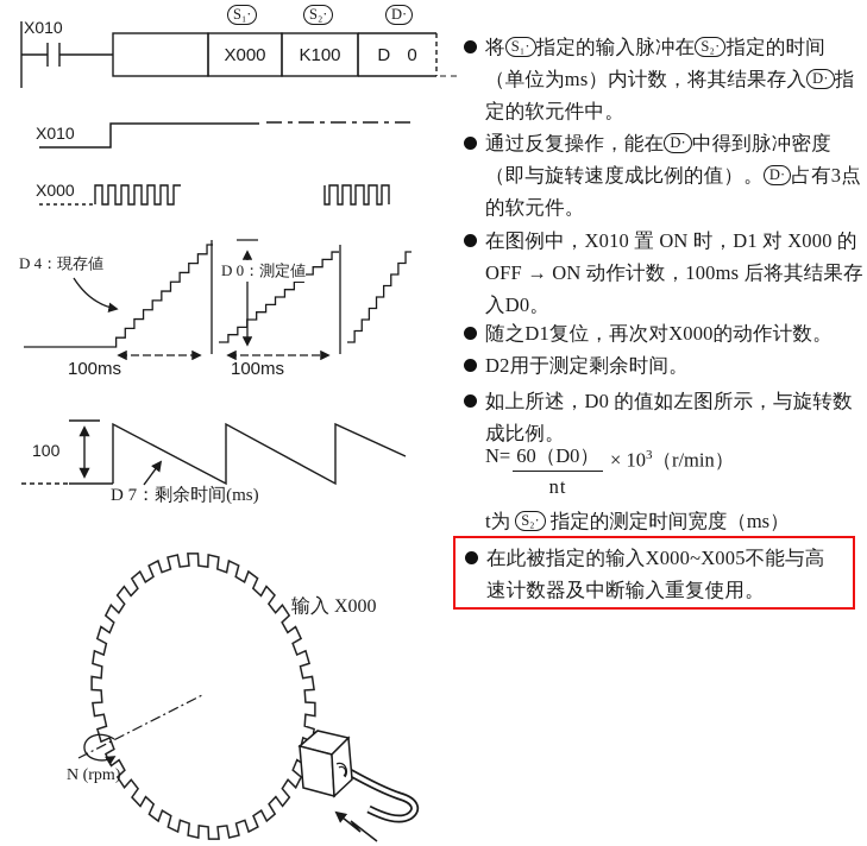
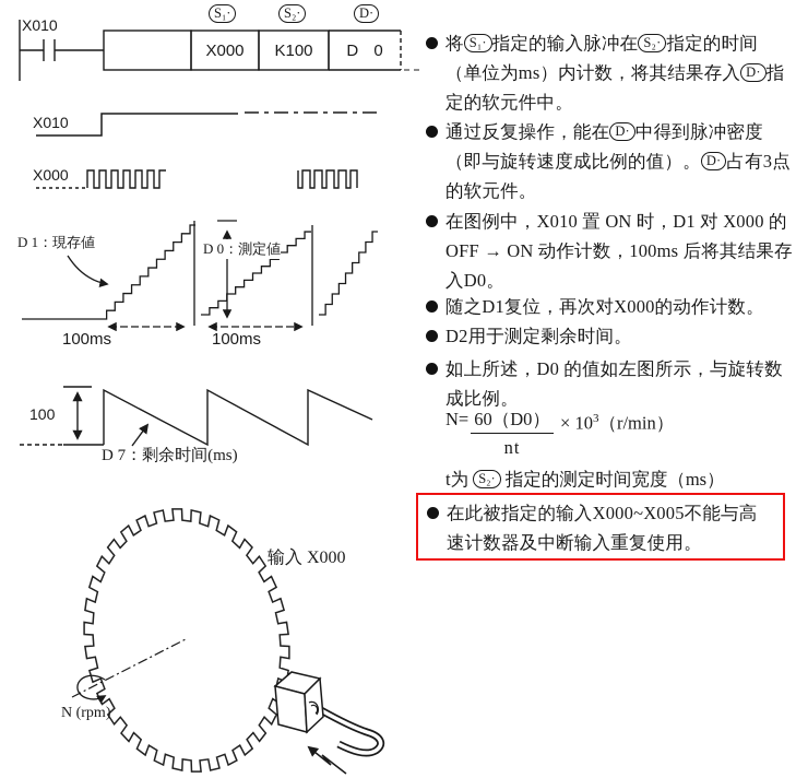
  X010
  S₁·
  S₂·
  D·
  X000
  K100
  D 0
  X010
  X000
- D 4：現存値
+ D 1：現存値
  D 0：測定値
  100ms
  100ms
  100
  D 7：剩余时间(ms)
  输入 X000
  N (rpm)
  将 S₁· 指定的输入脉冲在 S₂· 指定的时间（单位为ms）内计数，将其结果存入 D· 指定的软元件中。
  通过反复操作，能在 D· 中得到脉冲密度（即与旋转速度成比例的值）。 D· 占有3点的软元件。
  在图例中，X010 置 ON 时，D1 对 X000 的 OFF → ON 动作计数，100ms 后将其结果存入D0。
  随之D1复位，再次对X000的动作计数。
  D2用于测定剩余时间。
  如上所述，D0 的值如左图所示，与旋转数成比例。
  N=
  60（D0）
  nt
  × 103（r/min）
  t为 S₂· 指定的测定时间宽度（ms）
  在此被指定的输入X000~X005不能与高速计数器及中断输入重复使用。
